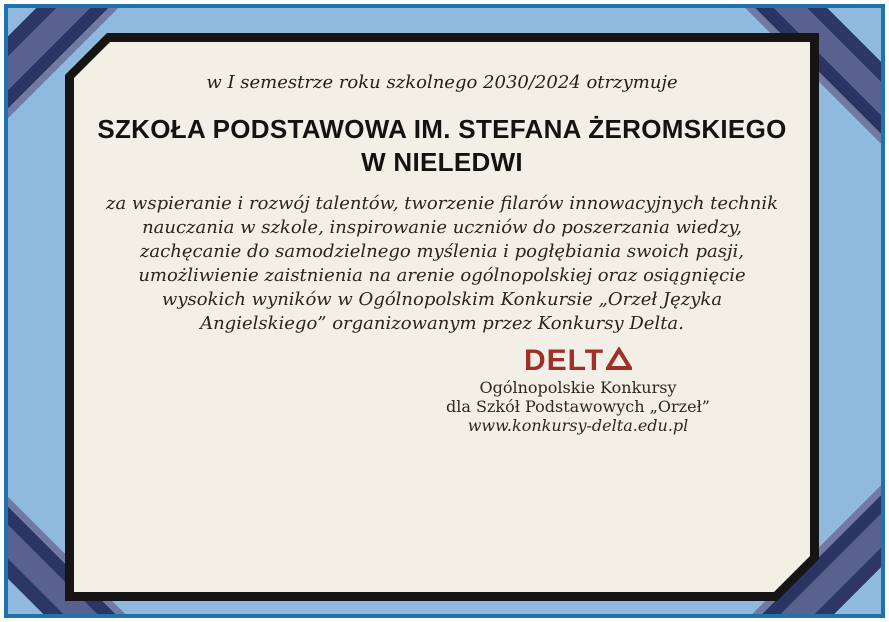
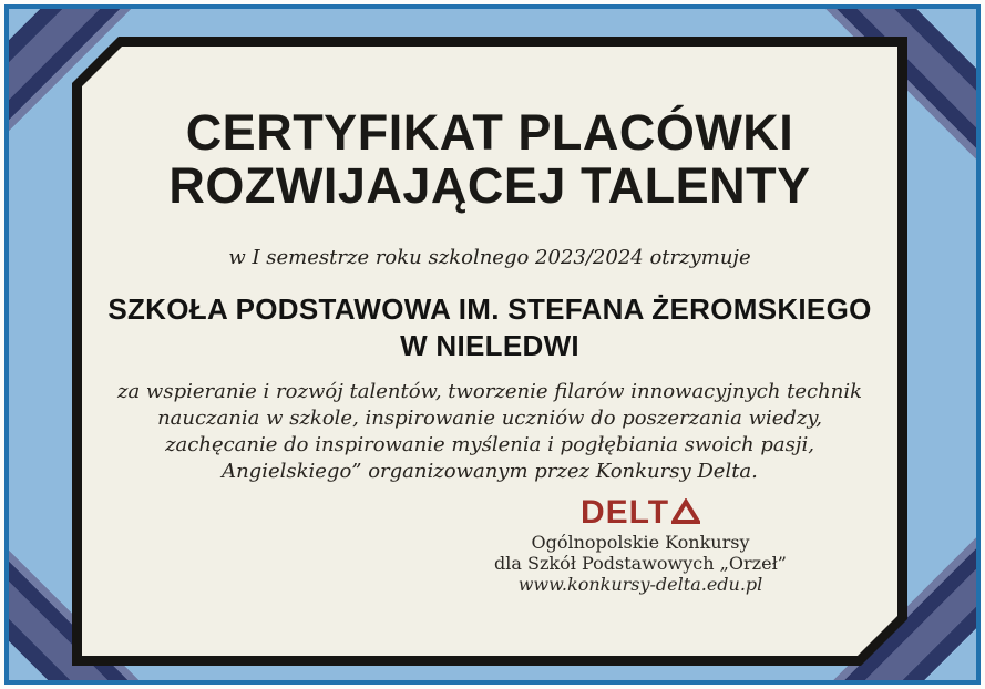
+ CERTYFIKAT PLACÓWKI
+ ROZWIJAJĄCEJ TALENTY
- w I semestrze roku szkolnego 2030/2024 otrzymuje
+ w I semestrze roku szkolnego 2023/2024 otrzymuje
  SZKOŁA PODSTAWOWA IM. STEFANA ŻEROMSKIEGO
  W NIELEDWI
  za wspieranie i rozwój talentów, tworzenie filarów innowacyjnych technik
  nauczania w szkole, inspirowanie uczniów do poszerzania wiedzy,
- zachęcanie do samodzielnego myślenia i pogłębiania swoich pasji,
+ zachęcanie do inspirowanie myślenia i pogłębiania swoich pasji,
- umożliwienie zaistnienia na arenie ogólnopolskiej oraz osiągnięcie
- wysokich wyników w Ogólnopolskim Konkursie „Orzeł Języka
  Angielskiego” organizowanym przez Konkursy Delta.
  DELT
  Ogólnopolskie Konkursy
  dla Szkół Podstawowych „Orzeł”
  www.konkursy-delta.edu.pl
